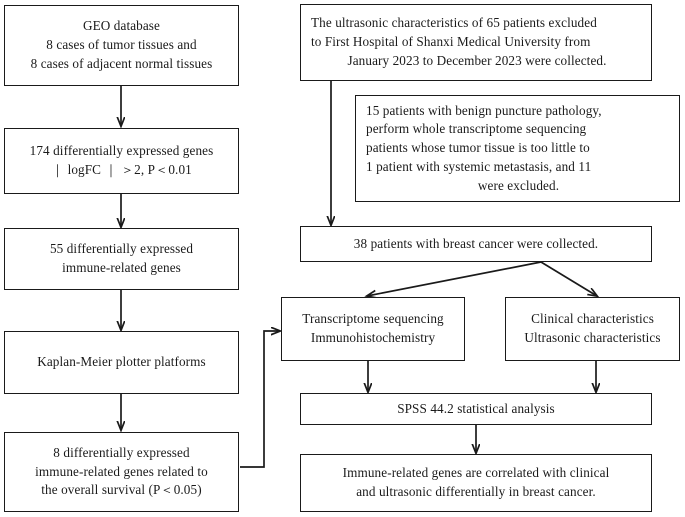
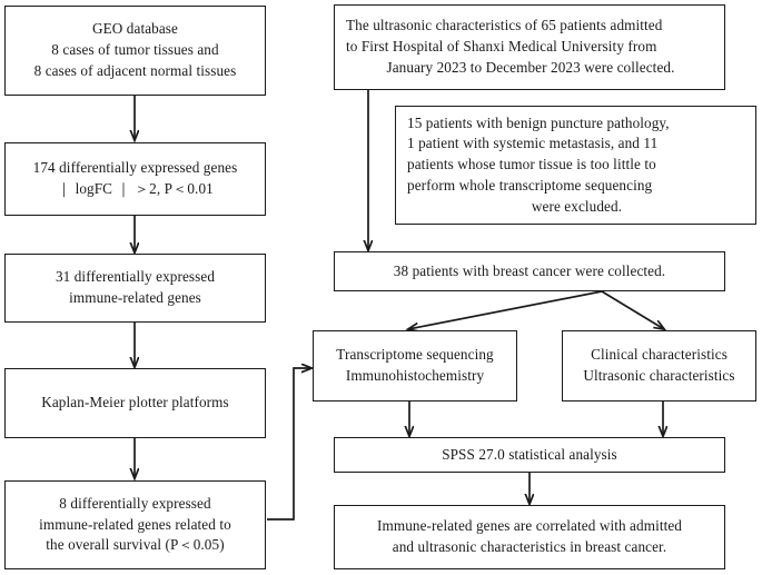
  GEO database
  8 cases of tumor tissues and
  8 cases of adjacent normal tissues
  174 differentially expressed genes
  ｜ logFC ｜ ＞2, P＜0.01
- 55 differentially expressed
+ 31 differentially expressed
  immune-related genes
  Kaplan-Meier plotter platforms
  8 differentially expressed
  immune-related genes related to
  the overall survival (P＜0.05)
- The ultrasonic characteristics of 65 patients excluded
+ The ultrasonic characteristics of 65 patients admitted
  to First Hospital of Shanxi Medical University from
  January 2023 to December 2023 were collected.
  15 patients with benign puncture pathology,
- perform whole transcriptome sequencing
+ 1 patient with systemic metastasis, and 11
  patients whose tumor tissue is too little to
- 1 patient with systemic metastasis, and 11
+ perform whole transcriptome sequencing
  were excluded.
  38 patients with breast cancer were collected.
  Transcriptome sequencing
  Immunohistochemistry
  Clinical characteristics
  Ultrasonic characteristics
- SPSS 44.2 statistical analysis
+ SPSS 27.0 statistical analysis
- Immune-related genes are correlated with clinical
+ Immune-related genes are correlated with admitted
- and ultrasonic differentially in breast cancer.
+ and ultrasonic characteristics in breast cancer.
